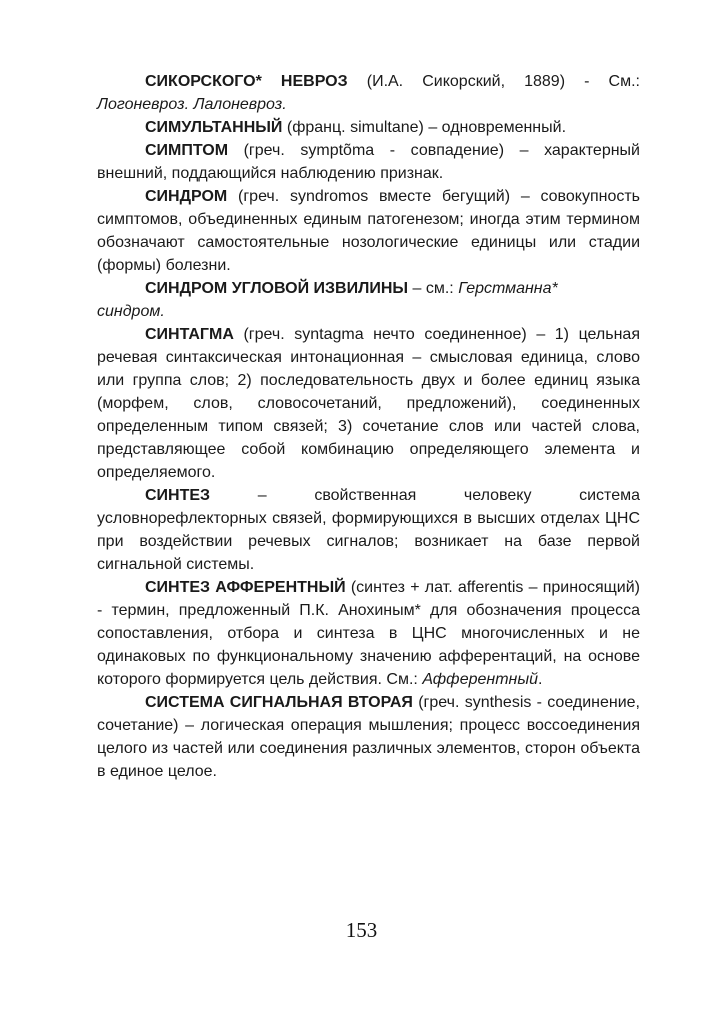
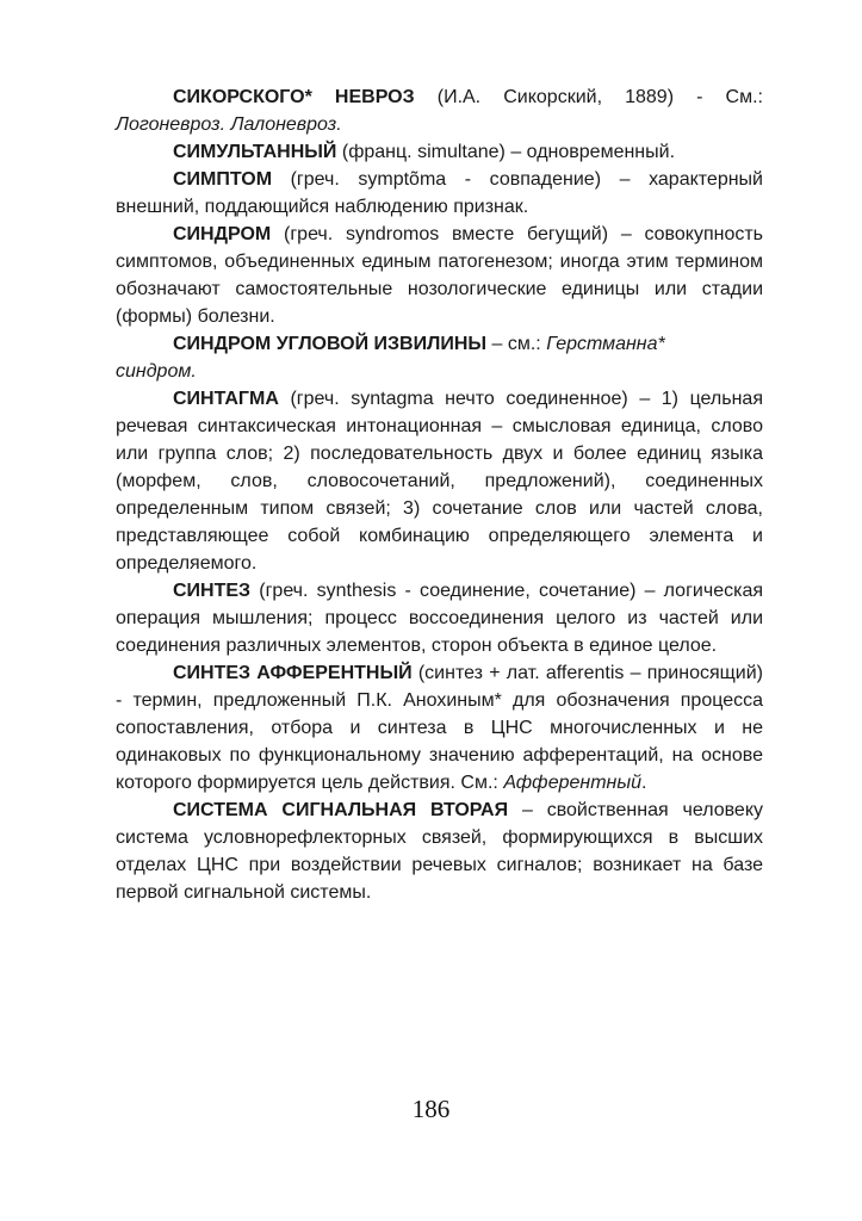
  СИКОРСКОГО* НЕВРОЗ (И.А. Сикорский, 1889) - См.: Логоневроз. Лалоневроз.
  СИМУЛЬТАННЫЙ (франц. simultane) – одновременный.
  СИМПТОМ (греч. symptõma - совпадение) – характерный внешний, поддающийся наблюдению признак.
  СИНДРОМ (греч. syndromos вместе бегущий) – совокупность симптомов, объединенных единым патогенезом; иногда этим термином обозначают самостоятельные нозологические единицы или стадии (формы) болезни.
  СИНДРОМ УГЛОВОЙ ИЗВИЛИНЫ – см.: Герстманна*
  синдром.
  СИНТАГМА (греч. syntagma нечто соединенное) – 1) цельная речевая синтаксическая интонационная – смысловая единица, слово или группа слов; 2) последовательность двух и более единиц языка (морфем, слов, словосочетаний, предложений), соединенных определенным типом связей; 3) сочетание слов или частей слова, представляющее собой комбинацию определяющего элемента и определяемого.
- СИНТЕЗ – свойственная человеку система условнорефлекторных связей, формирующихся в высших отделах ЦНС при воздействии речевых сигналов; возникает на базе первой сигнальной системы.
+ СИНТЕЗ (греч. synthesis - соединение, сочетание) – логическая операция мышления; процесс воссоединения целого из частей или соединения различных элементов, сторон объекта в единое целое.
  СИНТЕЗ АФФЕРЕНТНЫЙ (синтез + лат. afferentis – приносящий) - термин, предложенный П.К. Анохиным* для обозначения процесса сопоставления, отбора и синтеза в ЦНС многочисленных и не одинаковых по функциональному значению афферентаций, на основе которого формируется цель действия. См.: Афферентный.
- СИСТЕМА СИГНАЛЬНАЯ ВТОРАЯ (греч. synthesis - соединение, сочетание) – логическая операция мышления; процесс воссоединения целого из частей или соединения различных элементов, сторон объекта в единое целое.
+ СИСТЕМА СИГНАЛЬНАЯ ВТОРАЯ – свойственная человеку система условнорефлекторных связей, формирующихся в высших отделах ЦНС при воздействии речевых сигналов; возникает на базе первой сигнальной системы.
- 153
+ 186
